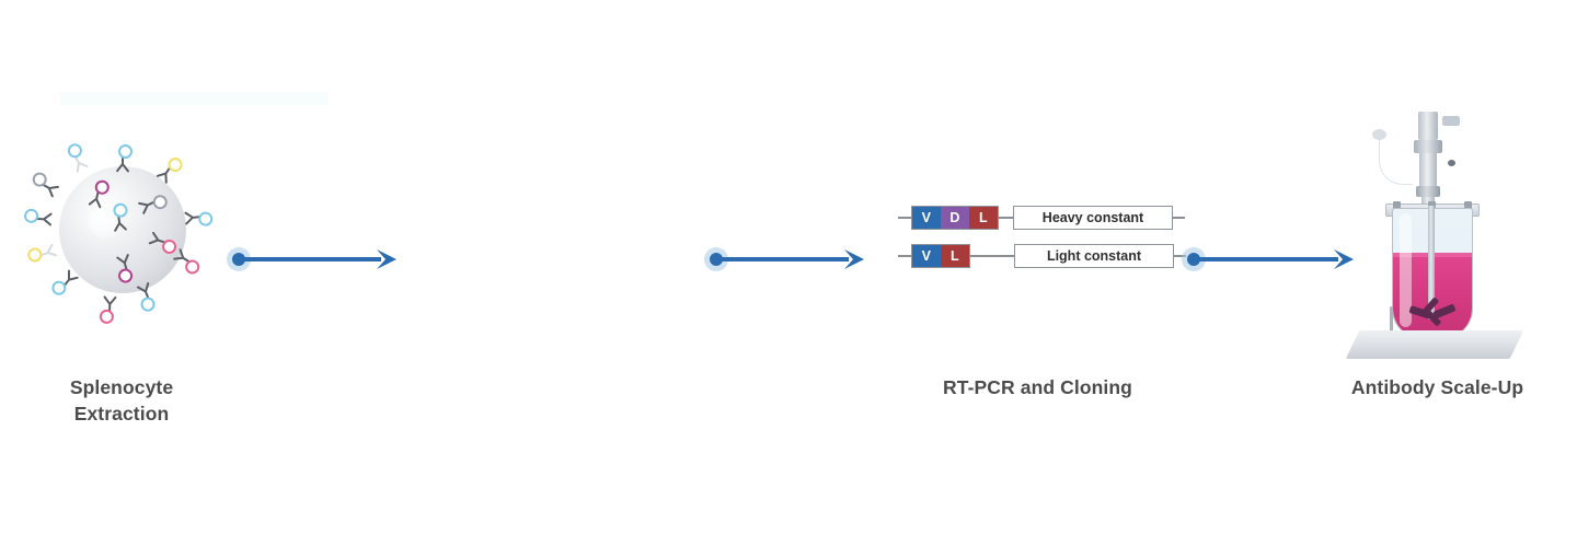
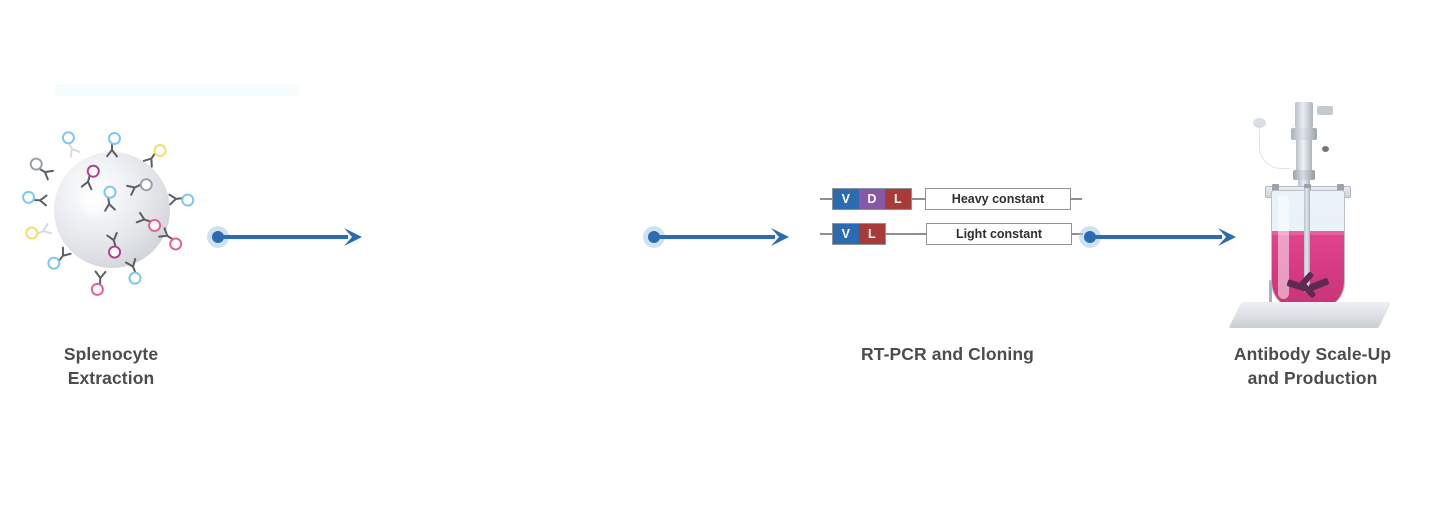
  Splenocyte
  Extraction
  V
  D
  L
  Heavy constant
  V
  L
  Light constant
  RT-PCR and Cloning
  Antibody Scale-Up
+ and Production
